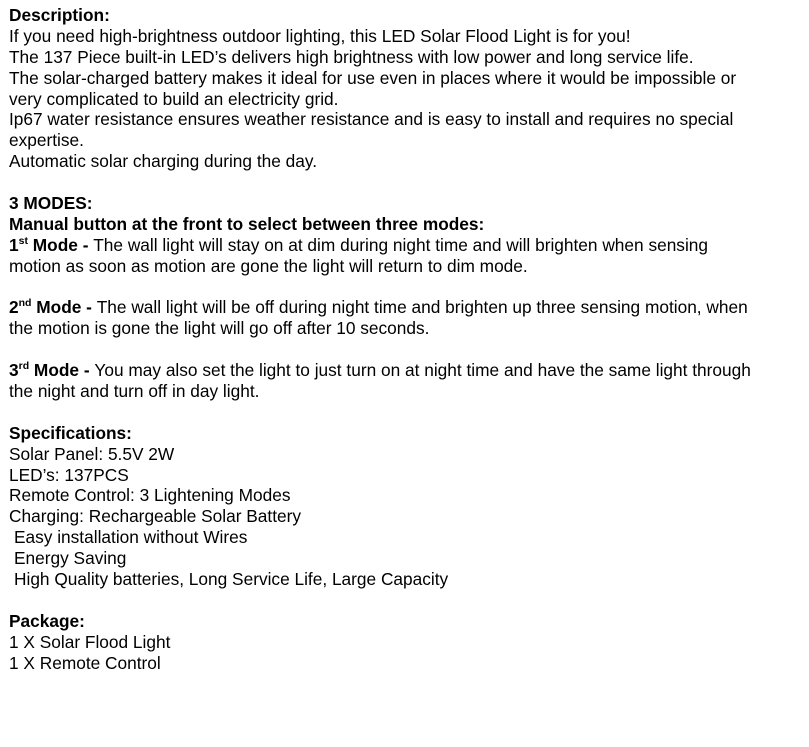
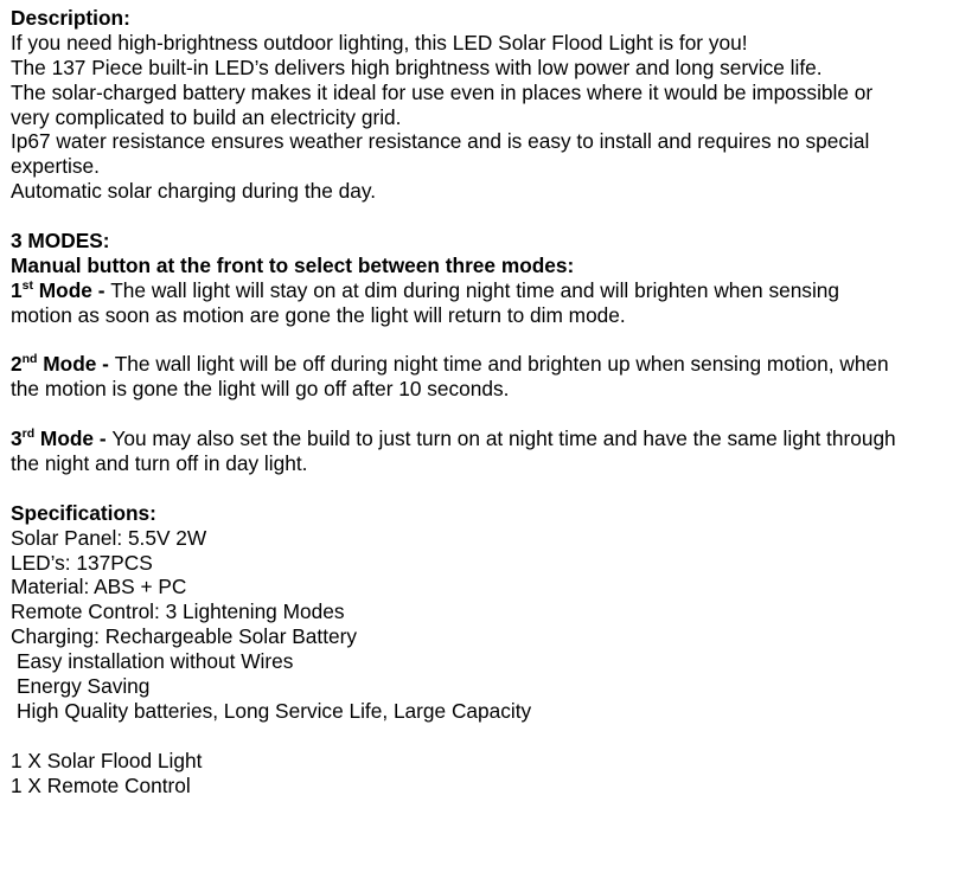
  Description:
  If you need high-brightness outdoor lighting, this LED Solar Flood Light is for you!
  The 137 Piece built-in LED’s delivers high brightness with low power and long service life.
  The solar-charged battery makes it ideal for use even in places where it would be impossible or
  very complicated to build an electricity grid.
  Ip67 water resistance ensures weather resistance and is easy to install and requires no special
  expertise.
  Automatic solar charging during the day.
  3 MODES:
  Manual button at the front to select between three modes:
  1st Mode - The wall light will stay on at dim during night time and will brighten when sensing
  motion as soon as motion are gone the light will return to dim mode.
- 2nd Mode - The wall light will be off during night time and brighten up three sensing motion, when
+ 2nd Mode - The wall light will be off during night time and brighten up when sensing motion, when
  the motion is gone the light will go off after 10 seconds.
- 3rd Mode - You may also set the light to just turn on at night time and have the same light through
+ 3rd Mode - You may also set the build to just turn on at night time and have the same light through
  the night and turn off in day light.
  Specifications:
  Solar Panel: 5.5V 2W
  LED’s: 137PCS
+ Material: ABS + PC
  Remote Control: 3 Lightening Modes
  Charging: Rechargeable Solar Battery
  Easy installation without Wires
  Energy Saving
  High Quality batteries, Long Service Life, Large Capacity
- Package:
  1 X Solar Flood Light
  1 X Remote Control
